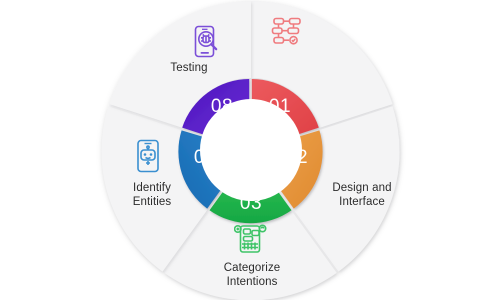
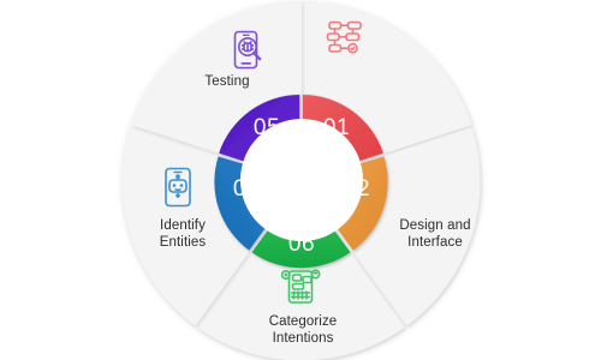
  01
  02
- 03
+ 06
  04
- 08
+ 05
  Design and
  Interface
  Categorize
  Intentions
  Identify
  Entities
  Testing
